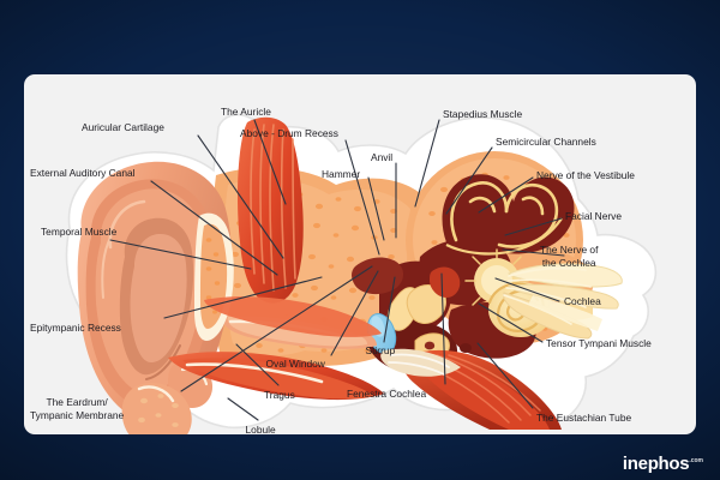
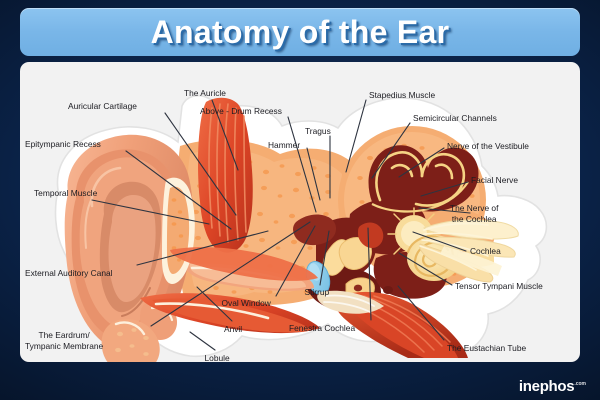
+ Anatomy of the Ear
  The Auricle
  Auricular Cartilage
- External Auditory Canal
+ Epitympanic Recess
  Temporal Muscle
- Epitympanic Recess
+ External Auditory Canal
  The Eardrum/
  Tympanic Membrane
- Tragus
+ Anvil
  Lobule
  Above - Drum Recess
  Hammer
- Anvil
+ Tragus
  Oval Window
  Stirrup
  Fenestra Cochlea
  Stapedius Muscle
  Semicircular Channels
  Nerve of the Vestibule
  Facial Nerve
  The Nerve of
  the Cochlea
  Cochlea
  Tensor Tympani Muscle
  The Eustachian Tube
